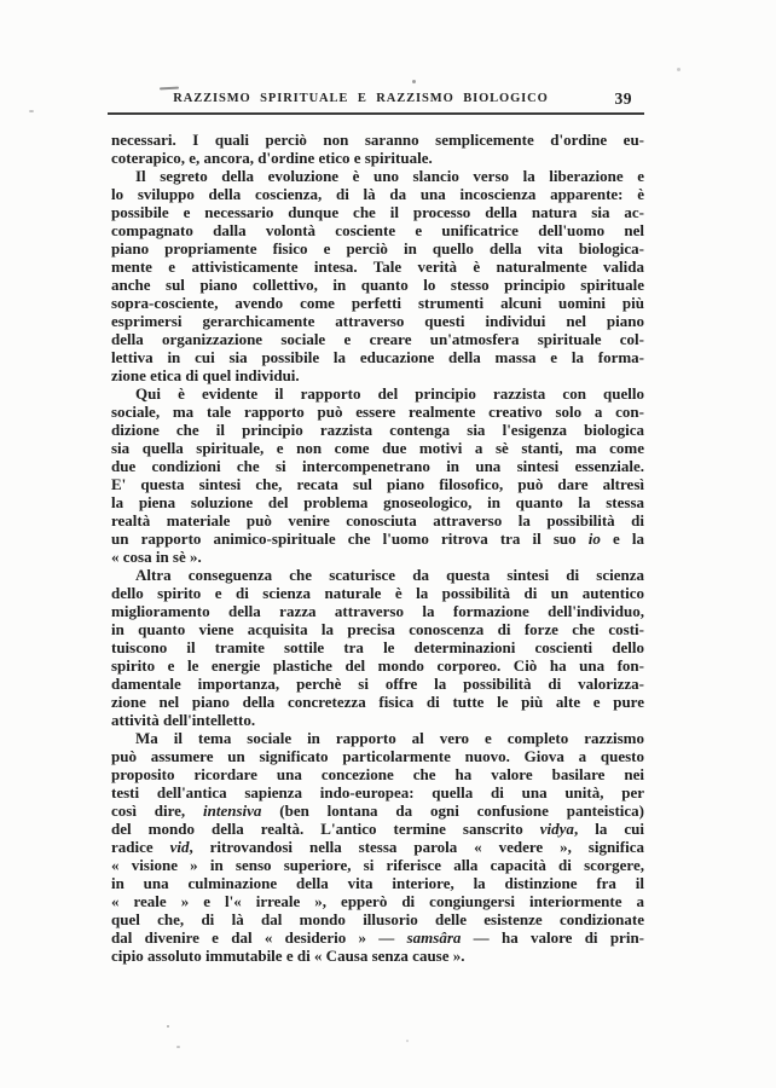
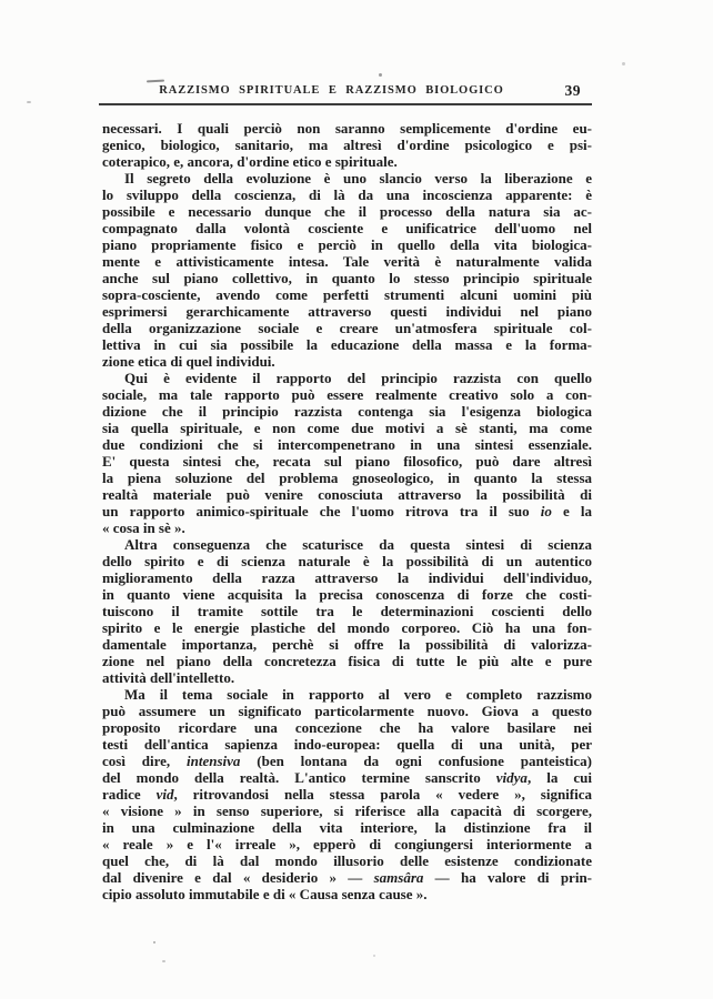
  RAZZISMO SPIRITUALE E RAZZISMO BIOLOGICO
  39
  necessari. I quali perciò non saranno semplicemente d'ordine eu-
+ genico, biologico, sanitario, ma altresì d'ordine psicologico e psi-
  coterapico, e, ancora, d'ordine etico e spirituale.
  Il segreto della evoluzione è uno slancio verso la liberazione e
  lo sviluppo della coscienza, di là da una incoscienza apparente: è
  possibile e necessario dunque che il processo della natura sia ac-
  compagnato dalla volontà cosciente e unificatrice dell'uomo nel
  piano propriamente fisico e perciò in quello della vita biologica-
  mente e attivisticamente intesa. Tale verità è naturalmente valida
  anche sul piano collettivo, in quanto lo stesso principio spirituale
  sopra-cosciente, avendo come perfetti strumenti alcuni uomini più
  esprimersi gerarchicamente attraverso questi individui nel piano
  della organizzazione sociale e creare un'atmosfera spirituale col-
  lettiva in cui sia possibile la educazione della massa e la forma-
  zione etica di quel individui.
  Qui è evidente il rapporto del principio razzista con quello
  sociale, ma tale rapporto può essere realmente creativo solo a con-
  dizione che il principio razzista contenga sia l'esigenza biologica
  sia quella spirituale, e non come due motivi a sè stanti, ma come
  due condizioni che si intercompenetrano in una sintesi essenziale.
  E' questa sintesi che, recata sul piano filosofico, può dare altresì
  la piena soluzione del problema gnoseologico, in quanto la stessa
  realtà materiale può venire conosciuta attraverso la possibilità di
  un rapporto animico-spirituale che l'uomo ritrova tra il suo io e la
  « cosa in sè ».
  Altra conseguenza che scaturisce da questa sintesi di scienza
  dello spirito e di scienza naturale è la possibilità di un autentico
- miglioramento della razza attraverso la formazione dell'individuo,
+ miglioramento della razza attraverso la individui dell'individuo,
  in quanto viene acquisita la precisa conoscenza di forze che costi-
  tuiscono il tramite sottile tra le determinazioni coscienti dello
  spirito e le energie plastiche del mondo corporeo. Ciò ha una fon-
  damentale importanza, perchè si offre la possibilità di valorizza-
  zione nel piano della concretezza fisica di tutte le più alte e pure
  attività dell'intelletto.
  Ma il tema sociale in rapporto al vero e completo razzismo
  può assumere un significato particolarmente nuovo. Giova a questo
  proposito ricordare una concezione che ha valore basilare nei
  testi dell'antica sapienza indo-europea: quella di una unità, per
  così dire, intensiva (ben lontana da ogni confusione panteistica)
  del mondo della realtà. L'antico termine sanscrito vidya, la cui
  radice vid, ritrovandosi nella stessa parola « vedere », significa
  « visione » in senso superiore, si riferisce alla capacità di scorgere,
  in una culminazione della vita interiore, la distinzione fra il
  « reale » e l'« irreale », epperò di congiungersi interiormente a
  quel che, di là dal mondo illusorio delle esistenze condizionate
  dal divenire e dal « desiderio » — samsâra — ha valore di prin-
  cipio assoluto immutabile e di « Causa senza cause ».
